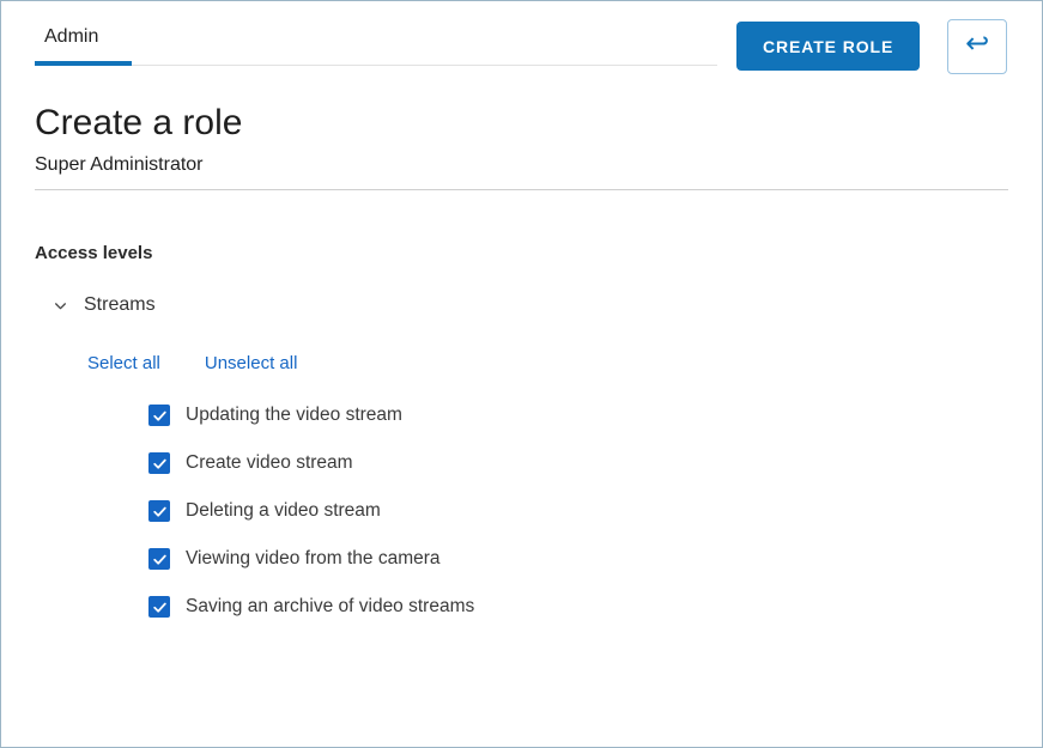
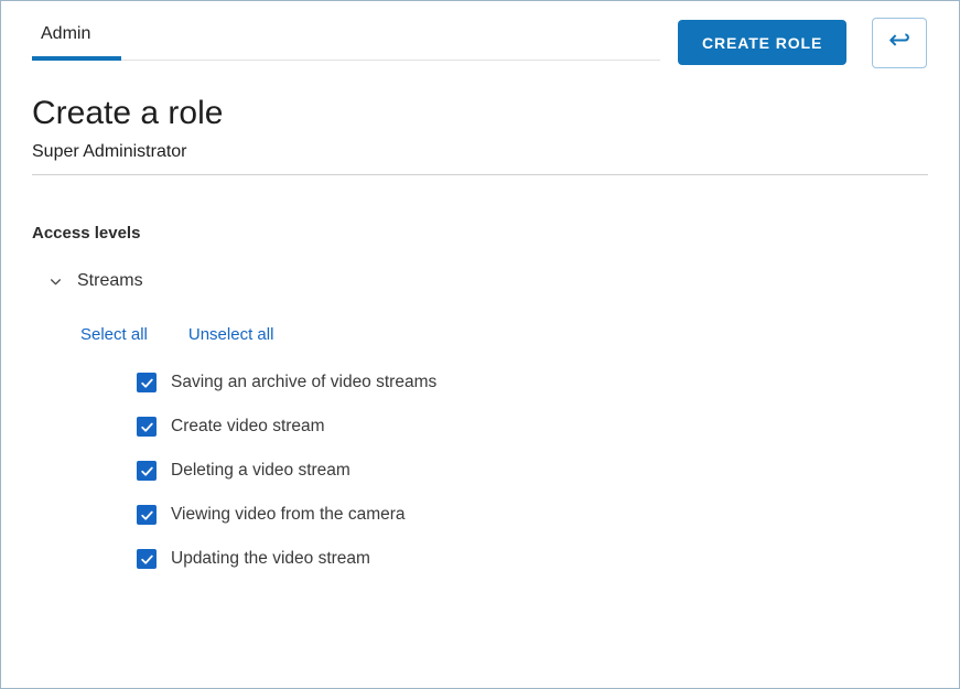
  Admin
  CREATE ROLE
  ↩
  Create a role
  Super Administrator
  Access levels
  Streams
  Select all
  Unselect all
- Updating the video stream
+ Saving an archive of video streams
  Create video stream
  Deleting a video stream
  Viewing video from the camera
- Saving an archive of video streams
+ Updating the video stream
